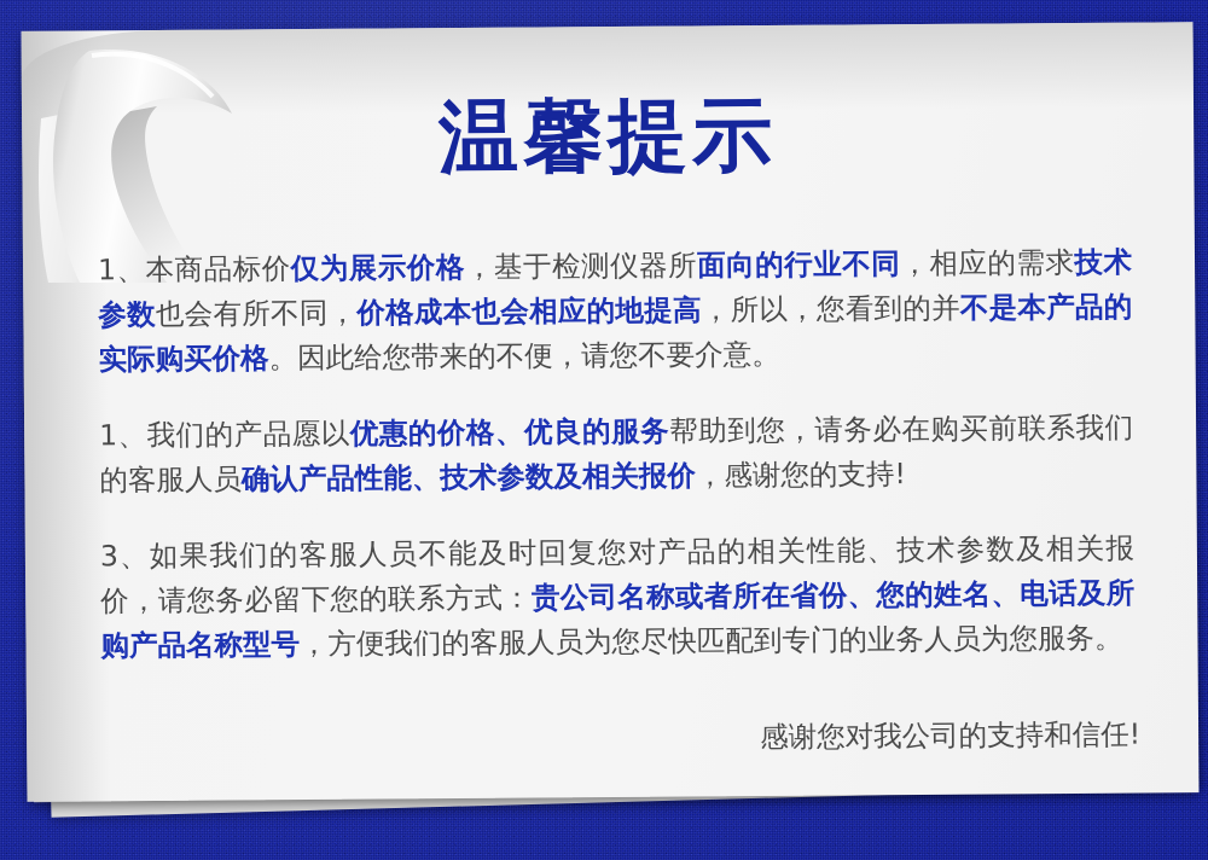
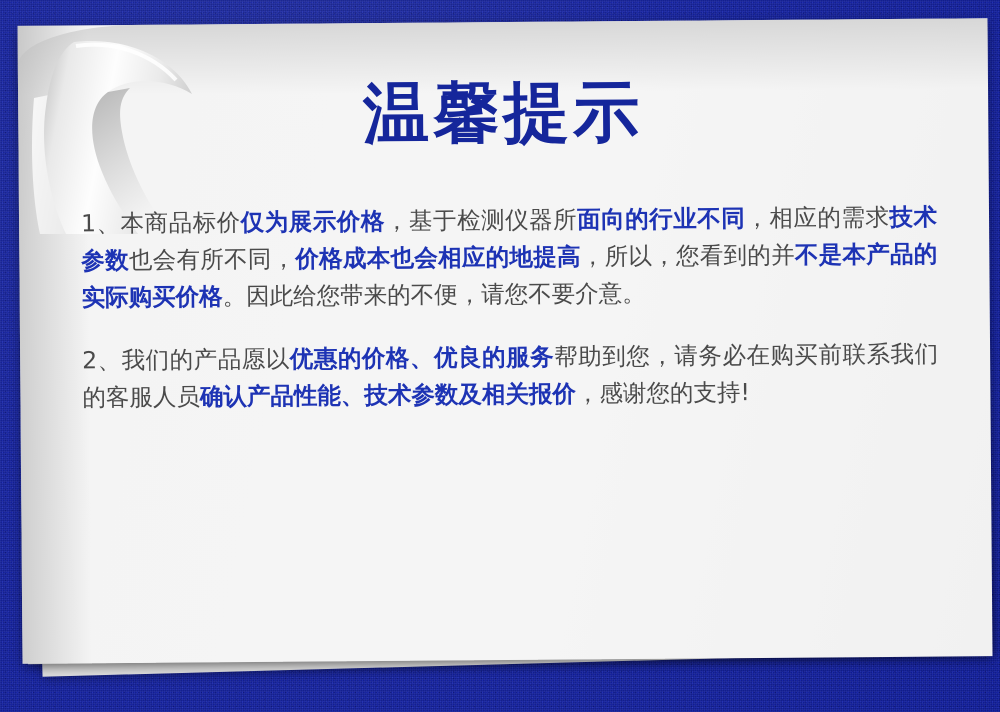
  温馨提示
  1、本商品标价仅为展示价格，基于检测仪器所面向的行业不同，相应的需求技术参数也会有所不同，价格成本也会相应的地提高，所以，您看到的并不是本产品的实际购买价格。因此给您带来的不便，请您不要介意。
- 1、我们的产品愿以优惠的价格、优良的服务帮助到您，请务必在购买前联系我们的客服人员确认产品性能、技术参数及相关报价，感谢您的支持!
+ 2、我们的产品愿以优惠的价格、优良的服务帮助到您，请务必在购买前联系我们的客服人员确认产品性能、技术参数及相关报价，感谢您的支持!
- 3、如果我们的客服人员不能及时回复您对产品的相关性能、技术参数及相关报价，请您务必留下您的联系方式：贵公司名称或者所在省份、您的姓名、电话及所购产品名称型号，方便我们的客服人员为您尽快匹配到专门的业务人员为您服务。
- 感谢您对我公司的支持和信任!
